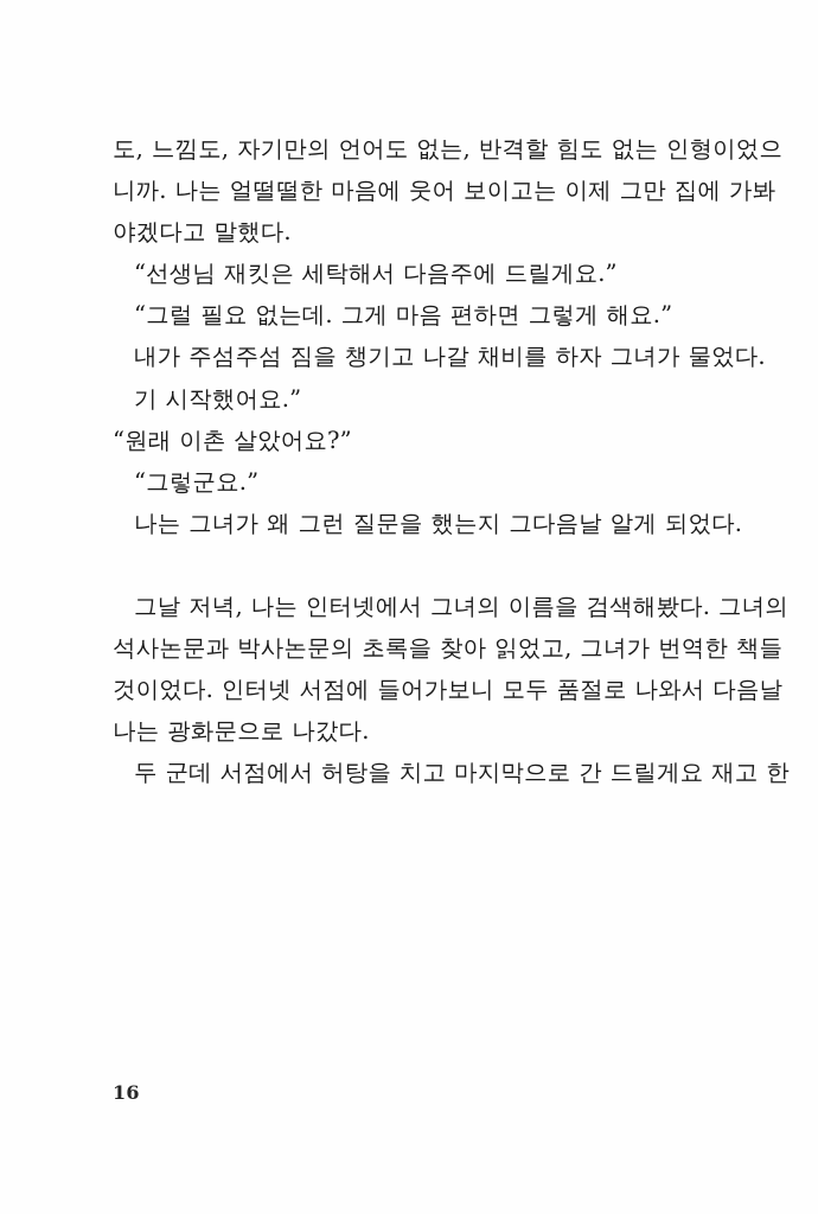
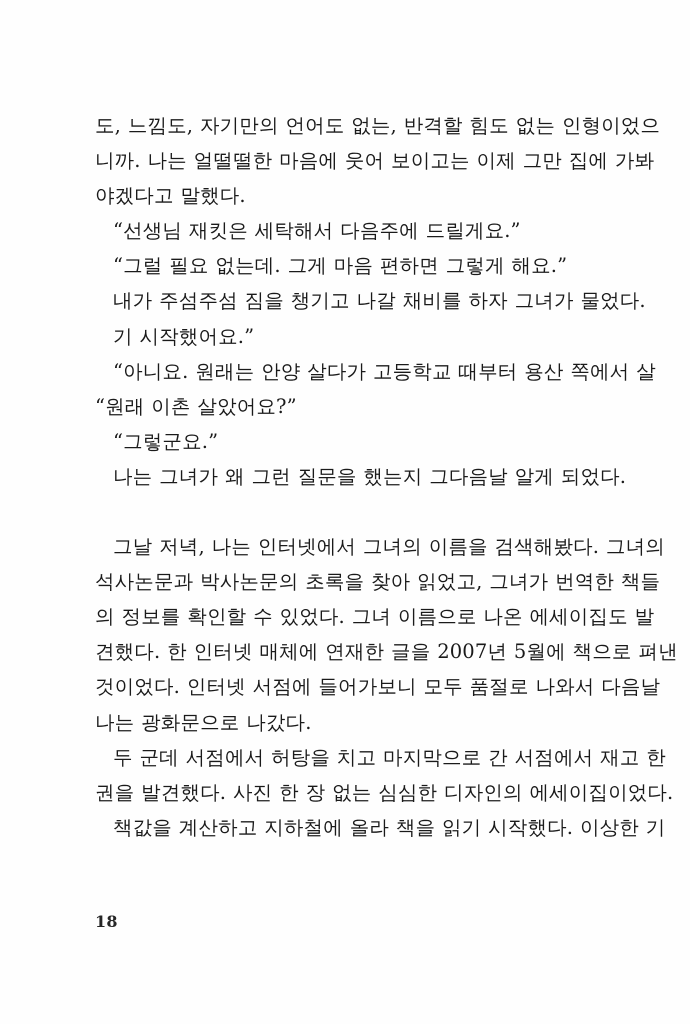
  도, 느낌도, 자기만의 언어도 없는, 반격할 힘도 없는 인형이었으
  니까. 나는 얼떨떨한 마음에 웃어 보이고는 이제 그만 집에 가봐
  야겠다고 말했다.
  “선생님 재킷은 세탁해서 다음주에 드릴게요.”
  “그럴 필요 없는데. 그게 마음 편하면 그렇게 해요.”
  내가 주섬주섬 짐을 챙기고 나갈 채비를 하자 그녀가 물었다.
  기 시작했어요.”
+ “아니요. 원래는 안양 살다가 고등학교 때부터 용산 쪽에서 살
  “원래 이촌 살았어요?”
  “그렇군요.”
  나는 그녀가 왜 그런 질문을 했는지 그다음날 알게 되었다.
  그날 저녁, 나는 인터넷에서 그녀의 이름을 검색해봤다. 그녀의
  석사논문과 박사논문의 초록을 찾아 읽었고, 그녀가 번역한 책들
+ 의 정보를 확인할 수 있었다. 그녀 이름으로 나온 에세이집도 발
+ 견했다. 한 인터넷 매체에 연재한 글을 2007년 5월에 책으로 펴낸
  것이었다. 인터넷 서점에 들어가보니 모두 품절로 나와서 다음날
  나는 광화문으로 나갔다.
- 두 군데 서점에서 허탕을 치고 마지막으로 간 드릴게요 재고 한
+ 두 군데 서점에서 허탕을 치고 마지막으로 간 서점에서 재고 한
+ 권을 발견했다. 사진 한 장 없는 심심한 디자인의 에세이집이었다.
+ 책값을 계산하고 지하철에 올라 책을 읽기 시작했다. 이상한 기
- 16
+ 18
